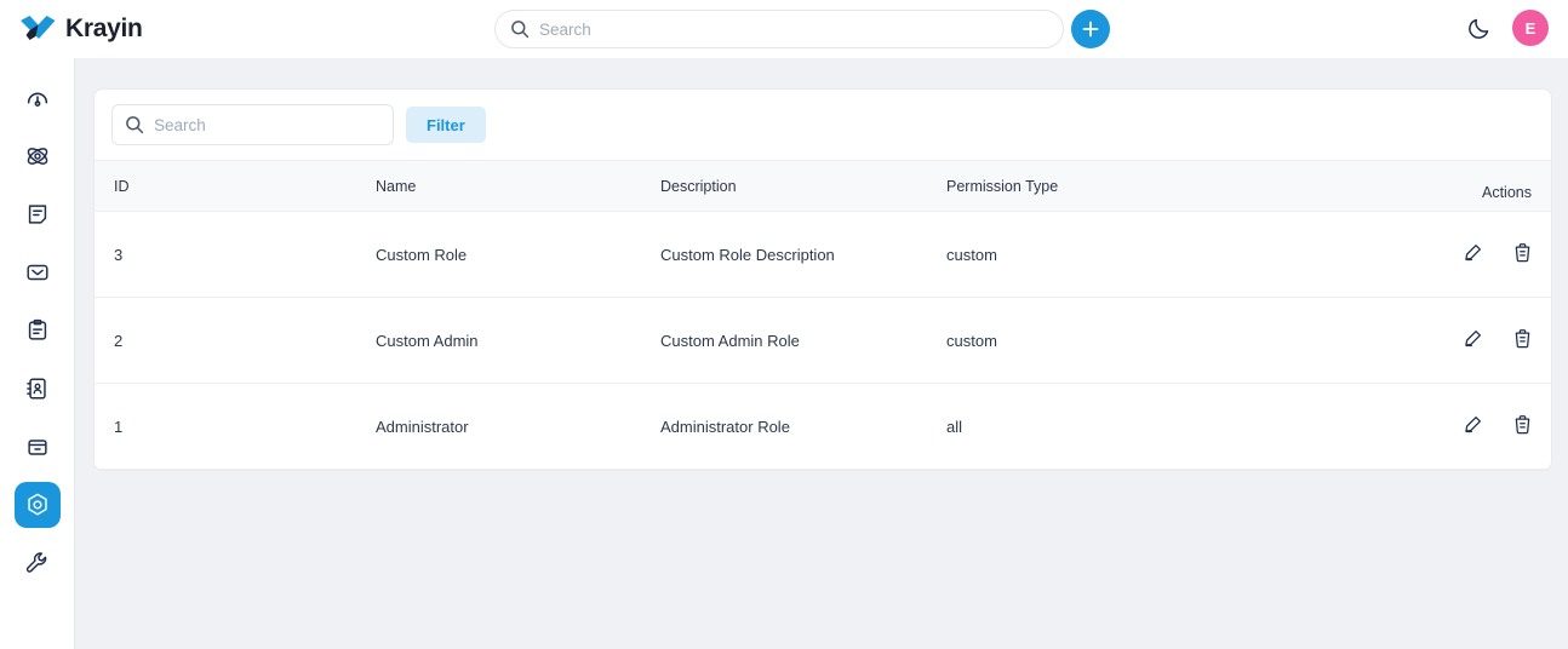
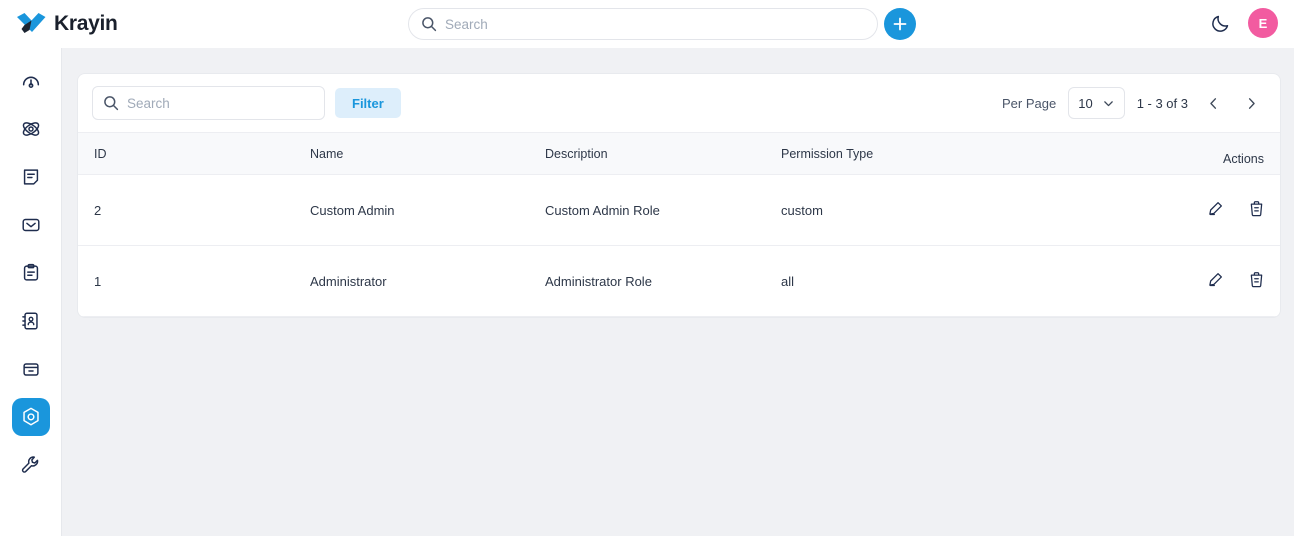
  Krayin
  Search
  E
  Search
  Filter
+ Per Page
+ 10
+ 1 - 3 of 3
  ID	Name	Description	Permission Type	Actions
- 3	Custom Role	Custom Role Description	custom
  2	Custom Admin	Custom Admin Role	custom
  1	Administrator	Administrator Role	all
